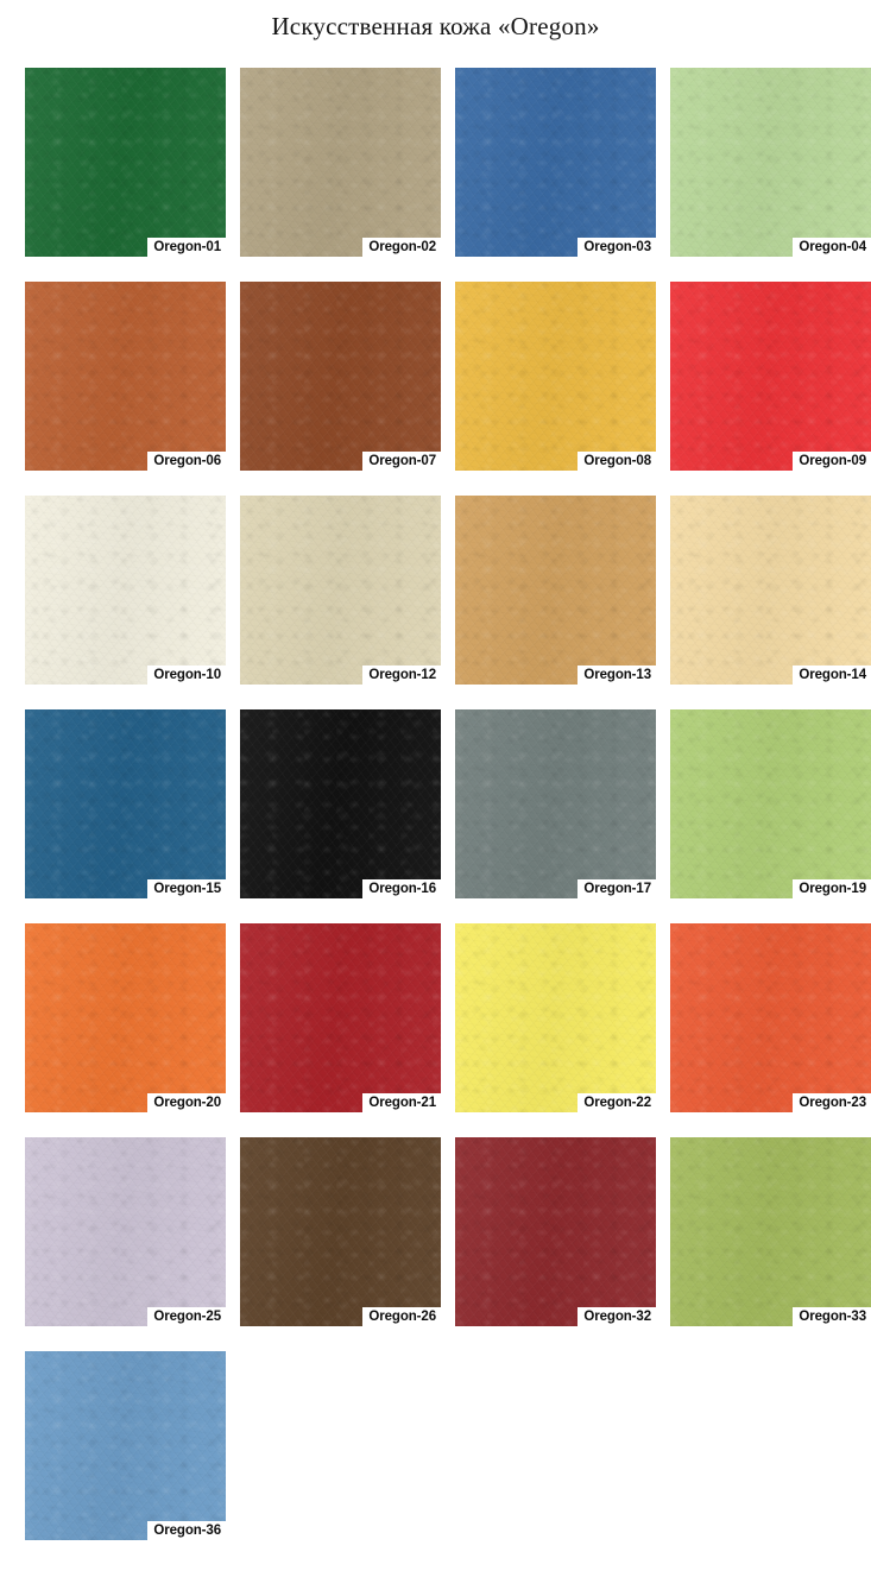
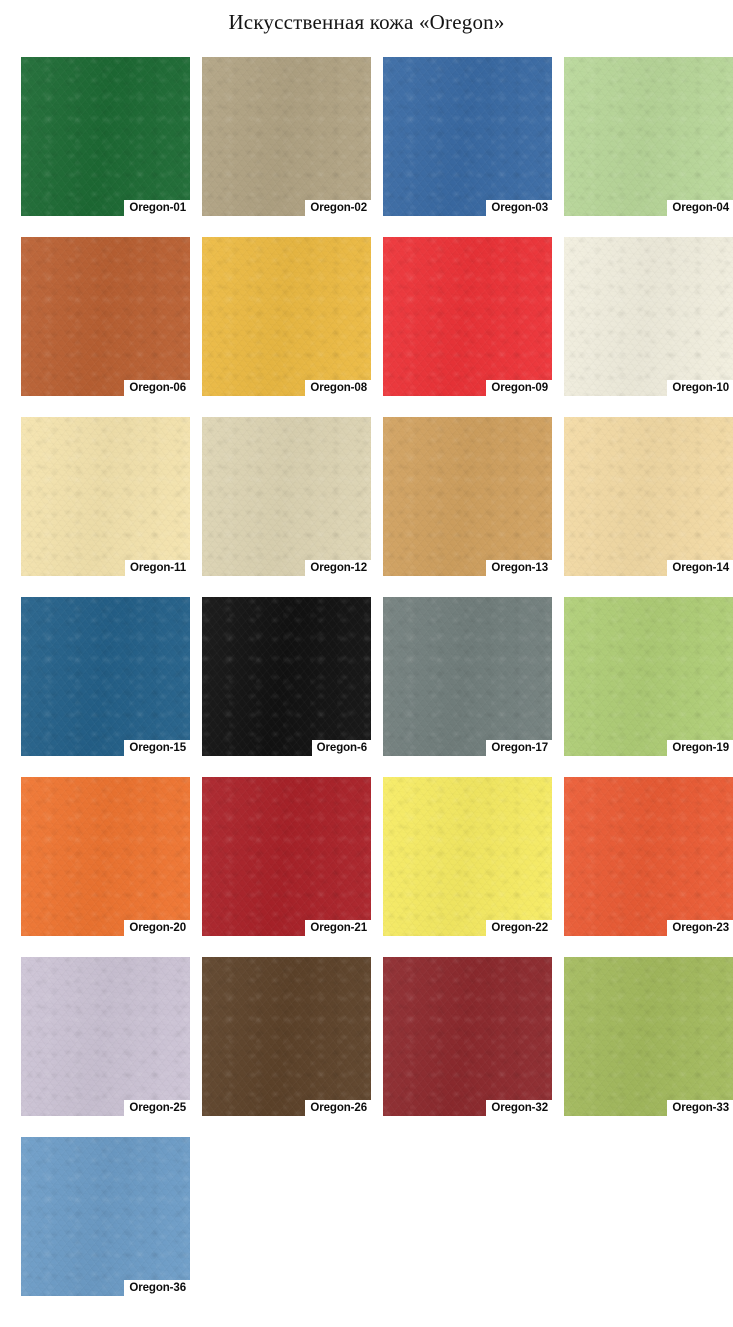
  Искусственная кожа «Oregon»
  Oregon-01
  Oregon-02
  Oregon-03
  Oregon-04
  Oregon-06
- Oregon-07
  Oregon-08
  Oregon-09
  Oregon-10
+ Oregon-11
  Oregon-12
  Oregon-13
  Oregon-14
  Oregon-15
- Oregon-16
+ Oregon-6
  Oregon-17
  Oregon-19
  Oregon-20
  Oregon-21
  Oregon-22
  Oregon-23
  Oregon-25
  Oregon-26
  Oregon-32
  Oregon-33
  Oregon-36
